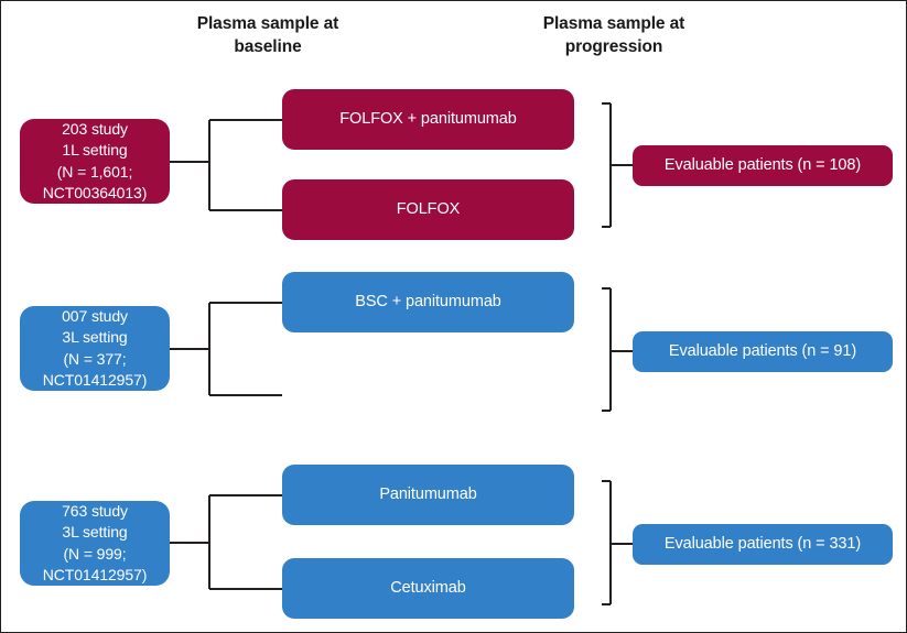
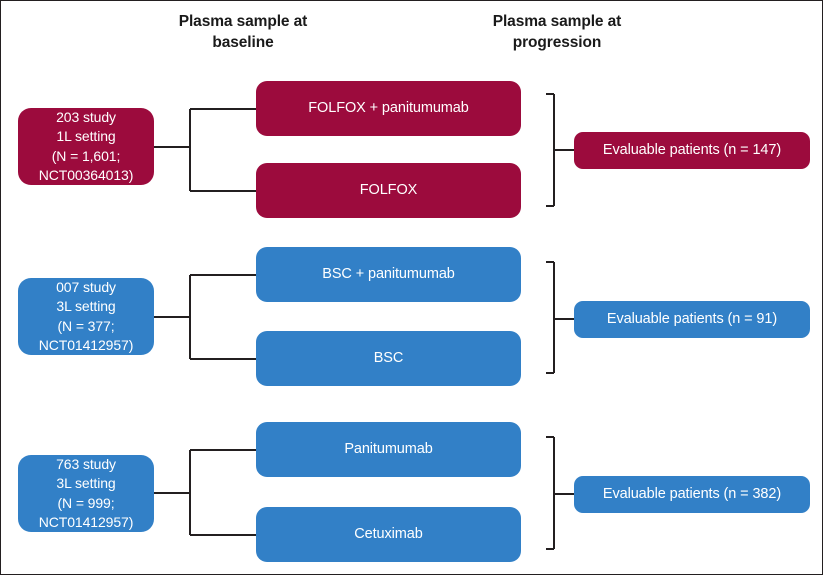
  Plasma sample at
  baseline
  Plasma sample at
  progression
  203 study
  1L setting
  (N = 1,601;
  NCT00364013)
  FOLFOX + panitumumab
  FOLFOX
- Evaluable patients (n = 108)
+ Evaluable patients (n = 147)
  007 study
  3L setting
  (N = 377;
  NCT01412957)
  BSC + panitumumab
+ BSC
  Evaluable patients (n = 91)
  763 study
  3L setting
  (N = 999;
  NCT01412957)
  Panitumumab
  Cetuximab
- Evaluable patients (n = 331)
+ Evaluable patients (n = 382)
